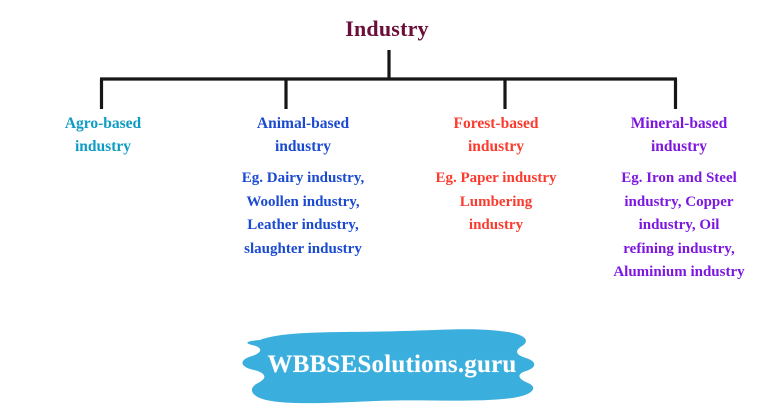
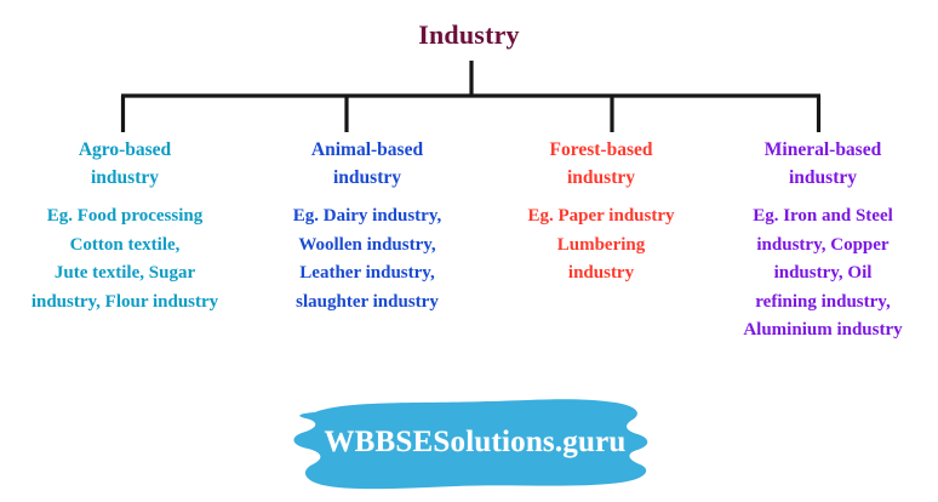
  Industry
  Agro-based
  industry
+ Eg. Food processing
+ Cotton textile,
+ Jute textile, Sugar
+ industry, Flour industry
  Animal-based
  industry
  Eg. Dairy industry,
  Woollen industry,
  Leather industry,
  slaughter industry
  Forest-based
  industry
  Eg. Paper industry
  Lumbering
  industry
  Mineral-based
  industry
  Eg. Iron and Steel
  industry, Copper
  industry, Oil
  refining industry,
  Aluminium industry
  WBBSESolutions.guru
